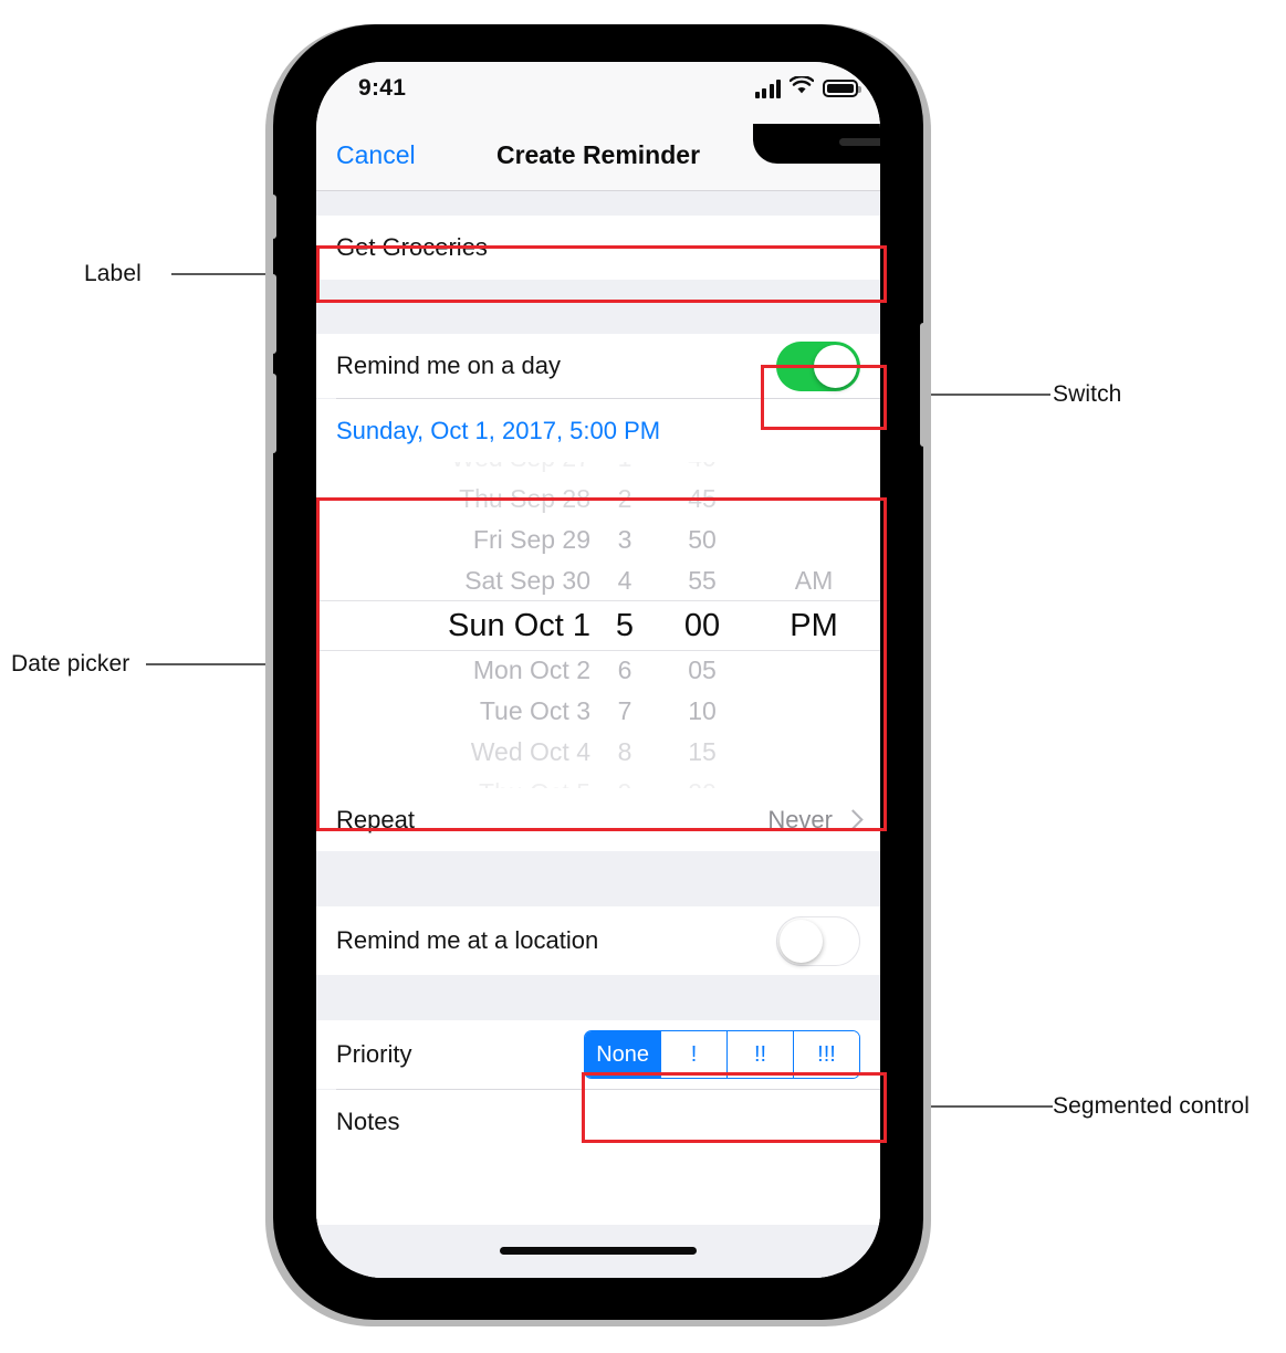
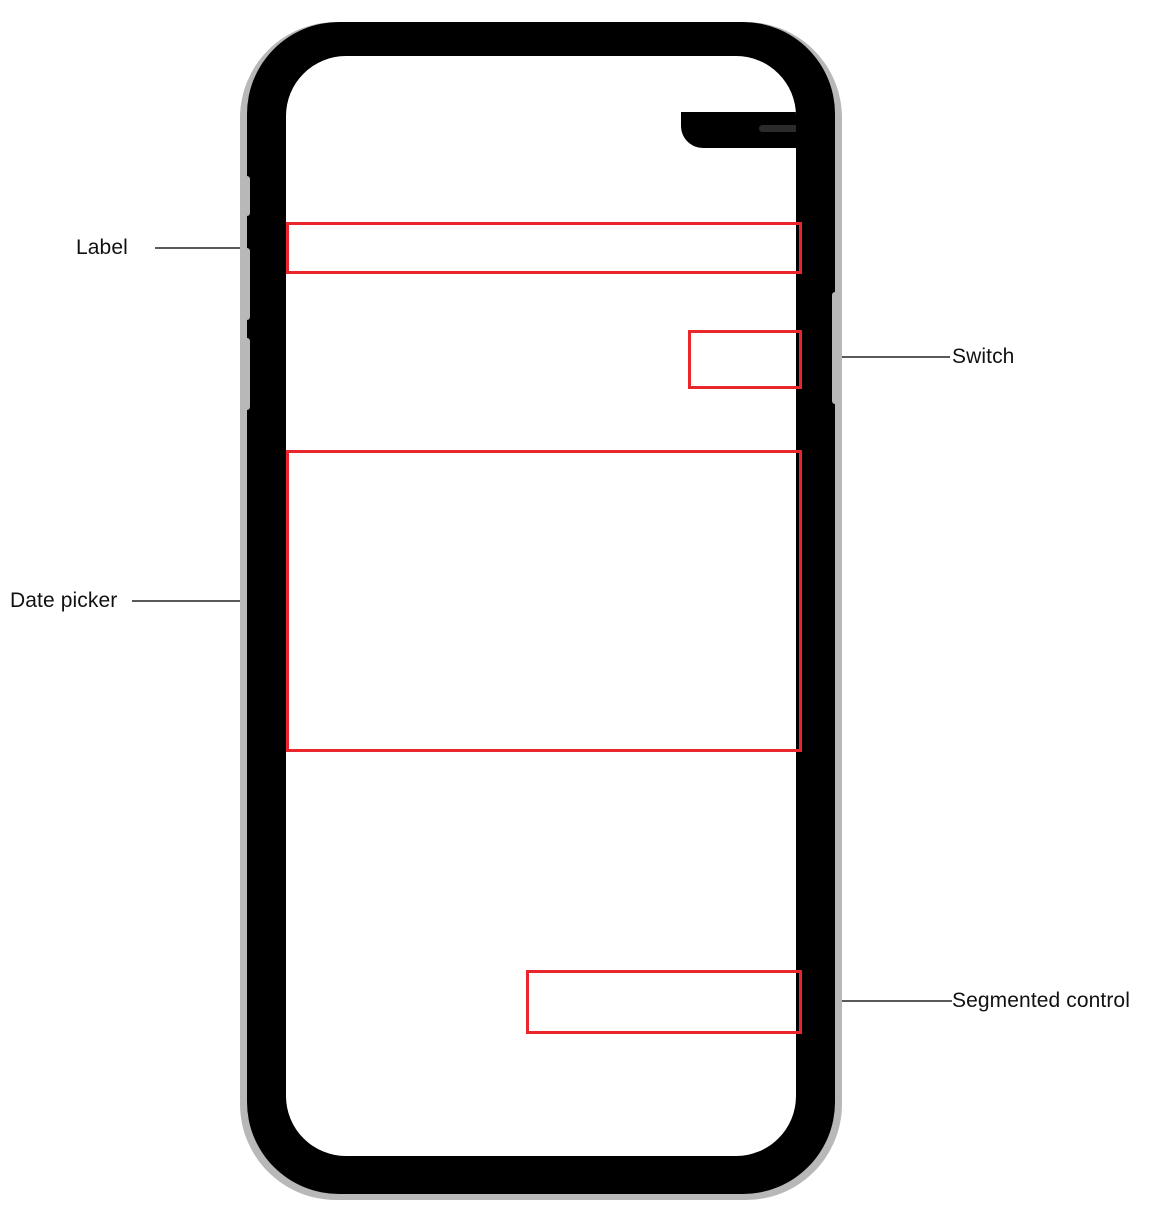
  Label
  Date picker
  Switch
  Segmented control
- 9:41
- Cancel
- Create Reminder
- Get Groceries
- Remind me on a day
- Sunday, Oct 1, 2017, 5:00 PM
- Thu Sep 28
- Fri Sep 29
- Sat Sep 30
- Sun Oct 1
- Mon Oct 2
- Tue Oct 3
- Wed Oct 4
- 2
- 3
- 4
- 5
- 6
- 7
- 8
- 45
- 50
- 55
- 00
- 05
- 10
- 15
- AM
- PM
- Repeat
- Never
- Remind me at a location
- Priority
- None
- !
- !!
- !!!
- Notes
